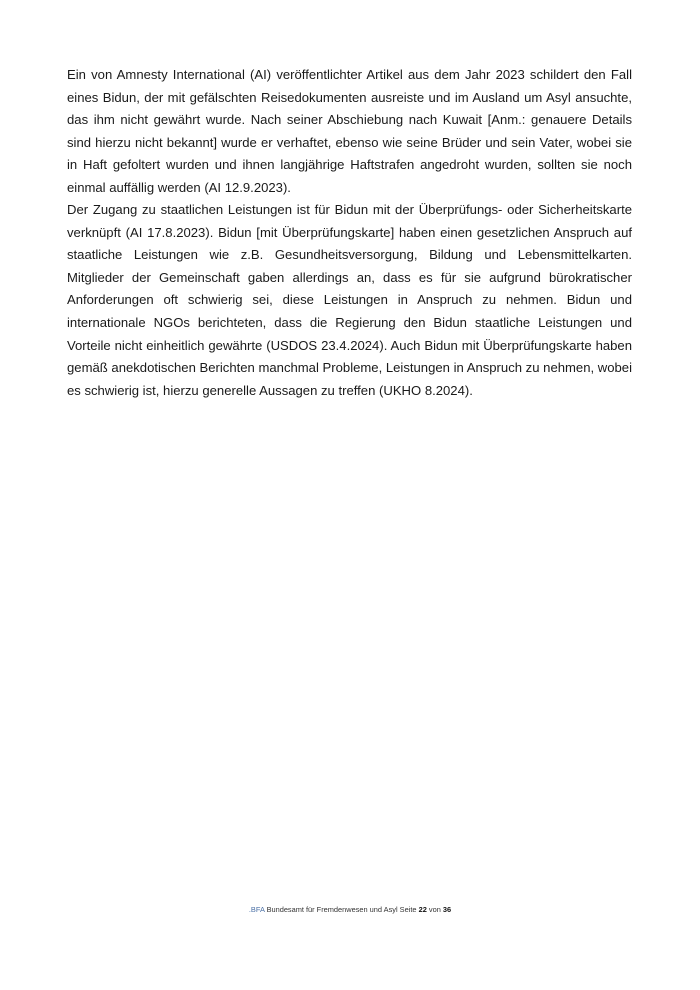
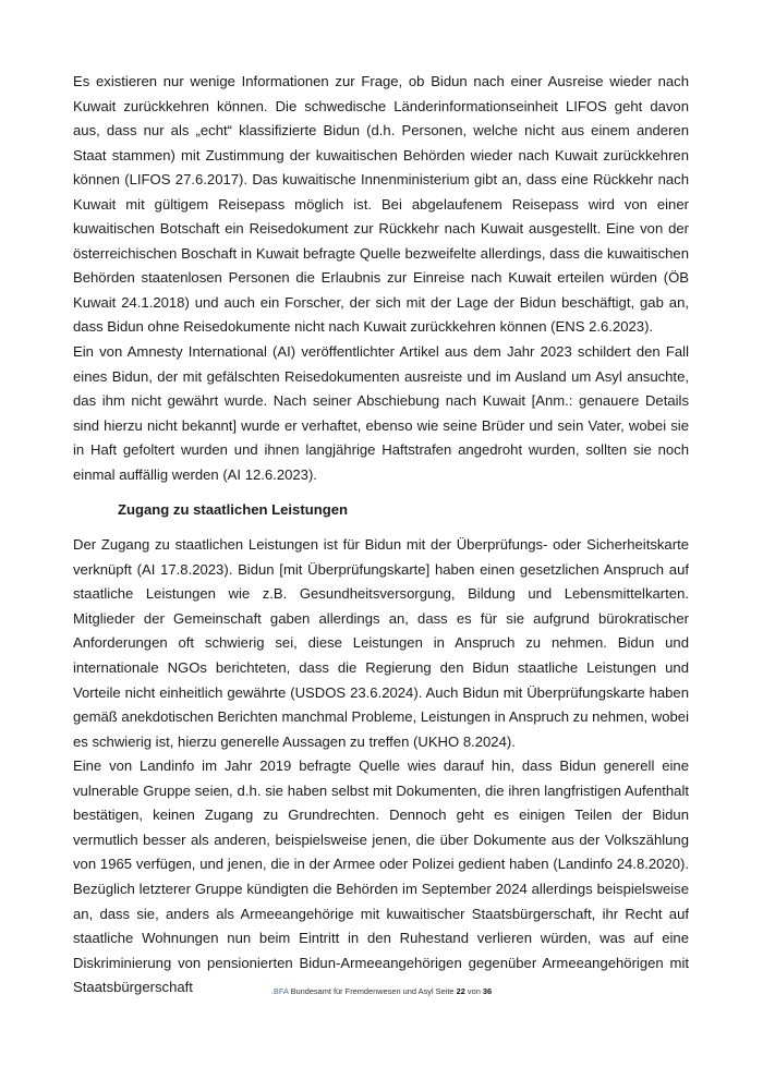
+ Es existieren nur wenige Informationen zur Frage, ob Bidun nach einer Ausreise wieder nach Kuwait zurückkehren können. Die schwedische Länderinformationseinheit LIFOS geht davon aus, dass nur als „echt“ klassifizierte Bidun (d.h. Personen, welche nicht aus einem anderen Staat stammen) mit Zustimmung der kuwaitischen Behörden wieder nach Kuwait zurückkehren können (LIFOS 27.6.2017). Das kuwaitische Innenministerium gibt an, dass eine Rückkehr nach Kuwait mit gültigem Reisepass möglich ist. Bei abgelaufenem Reisepass wird von einer kuwaitischen Botschaft ein Reisedokument zur Rückkehr nach Kuwait ausgestellt. Eine von der österreichischen Boschaft in Kuwait befragte Quelle bezweifelte allerdings, dass die kuwaitischen Behörden staatenlosen Personen die Erlaubnis zur Einreise nach Kuwait erteilen würden (ÖB Kuwait 24.1.2018) und auch ein Forscher, der sich mit der Lage der Bidun beschäftigt, gab an, dass Bidun ohne Reisedokumente nicht nach Kuwait zurückkehren können (ENS 2.6.2023).
- Ein von Amnesty International (AI) veröffentlichter Artikel aus dem Jahr 2023 schildert den Fall eines Bidun, der mit gefälschten Reisedokumenten ausreiste und im Ausland um Asyl ansuchte, das ihm nicht gewährt wurde. Nach seiner Abschiebung nach Kuwait [Anm.: genauere Details sind hierzu nicht bekannt] wurde er verhaftet, ebenso wie seine Brüder und sein Vater, wobei sie in Haft gefoltert wurden und ihnen langjährige Haftstrafen angedroht wurden, sollten sie noch einmal auffällig werden (AI 12.9.2023).
+ Ein von Amnesty International (AI) veröffentlichter Artikel aus dem Jahr 2023 schildert den Fall eines Bidun, der mit gefälschten Reisedokumenten ausreiste und im Ausland um Asyl ansuchte, das ihm nicht gewährt wurde. Nach seiner Abschiebung nach Kuwait [Anm.: genauere Details sind hierzu nicht bekannt] wurde er verhaftet, ebenso wie seine Brüder und sein Vater, wobei sie in Haft gefoltert wurden und ihnen langjährige Haftstrafen angedroht wurden, sollten sie noch einmal auffällig werden (AI 12.6.2023).
+ Zugang zu staatlichen Leistungen
- Der Zugang zu staatlichen Leistungen ist für Bidun mit der Überprüfungs- oder Sicherheitskarte verknüpft (AI 17.8.2023). Bidun [mit Überprüfungskarte] haben einen gesetzlichen Anspruch auf staatliche Leistungen wie z.B. Gesundheitsversorgung, Bildung und Lebensmittelkarten. Mitglieder der Gemeinschaft gaben allerdings an, dass es für sie aufgrund bürokratischer Anforderungen oft schwierig sei, diese Leistungen in Anspruch zu nehmen. Bidun und internationale NGOs berichteten, dass die Regierung den Bidun staatliche Leistungen und Vorteile nicht einheitlich gewährte (USDOS 23.4.2024). Auch Bidun mit Überprüfungskarte haben gemäß anekdotischen Berichten manchmal Probleme, Leistungen in Anspruch zu nehmen, wobei es schwierig ist, hierzu generelle Aussagen zu treffen (UKHO 8.2024).
+ Der Zugang zu staatlichen Leistungen ist für Bidun mit der Überprüfungs- oder Sicherheitskarte verknüpft (AI 17.8.2023). Bidun [mit Überprüfungskarte] haben einen gesetzlichen Anspruch auf staatliche Leistungen wie z.B. Gesundheitsversorgung, Bildung und Lebensmittelkarten. Mitglieder der Gemeinschaft gaben allerdings an, dass es für sie aufgrund bürokratischer Anforderungen oft schwierig sei, diese Leistungen in Anspruch zu nehmen. Bidun und internationale NGOs berichteten, dass die Regierung den Bidun staatliche Leistungen und Vorteile nicht einheitlich gewährte (USDOS 23.6.2024). Auch Bidun mit Überprüfungskarte haben gemäß anekdotischen Berichten manchmal Probleme, Leistungen in Anspruch zu nehmen, wobei es schwierig ist, hierzu generelle Aussagen zu treffen (UKHO 8.2024).
+ Eine von Landinfo im Jahr 2019 befragte Quelle wies darauf hin, dass Bidun generell eine vulnerable Gruppe seien, d.h. sie haben selbst mit Dokumenten, die ihren langfristigen Aufenthalt bestätigen, keinen Zugang zu Grundrechten. Dennoch geht es einigen Teilen der Bidun vermutlich besser als anderen, beispielsweise jenen, die über Dokumente aus der Volkszählung von 1965 verfügen, und jenen, die in der Armee oder Polizei gedient haben (Landinfo 24.8.2020). Bezüglich letzterer Gruppe kündigten die Behörden im September 2024 allerdings beispielsweise an, dass sie, anders als Armeeangehörige mit kuwaitischer Staatsbürgerschaft, ihr Recht auf staatliche Wohnungen nun beim Eintritt in den Ruhestand verlieren würden, was auf eine Diskriminierung von pensionierten Bidun-Armeeangehörigen gegenüber Armeeangehörigen mit Staatsbürgerschaft
  .BFA Bundesamt für Fremdenwesen und Asyl Seite 22 von 36
